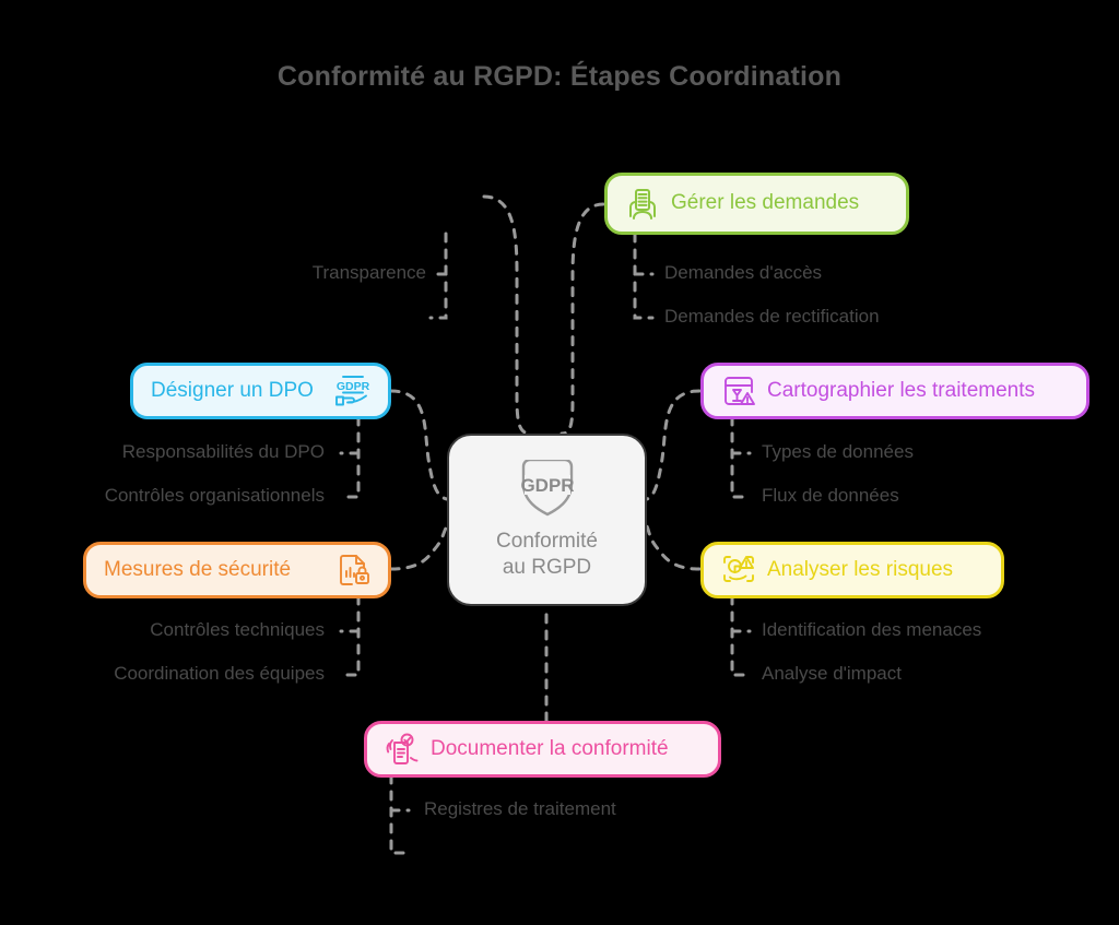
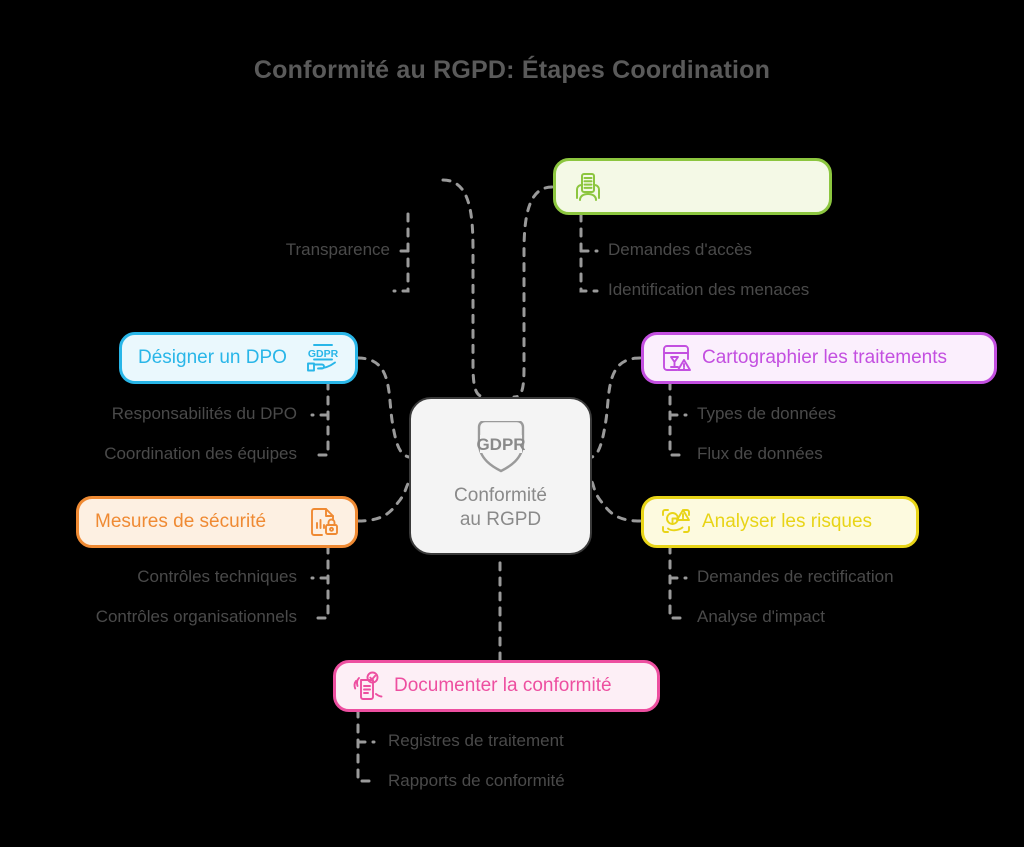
  Conformité au RGPD: Étapes Coordination
  GDPR
  Conformité
  au RGPD
  Transparence
- Gérer les demandes
  Demandes d'accès
- Demandes de rectification
+ Identification des menaces
  Désigner un DPO
  GDPR
  Responsabilités du DPO
- Contrôles organisationnels
+ Coordination des équipes
  Cartographier les traitements
  Types de données
  Flux de données
  Mesures de sécurité
  Contrôles techniques
- Coordination des équipes
+ Contrôles organisationnels
  Analyser les risques
- Identification des menaces
+ Demandes de rectification
  Analyse d'impact
  Documenter la conformité
  Registres de traitement
+ Rapports de conformité
